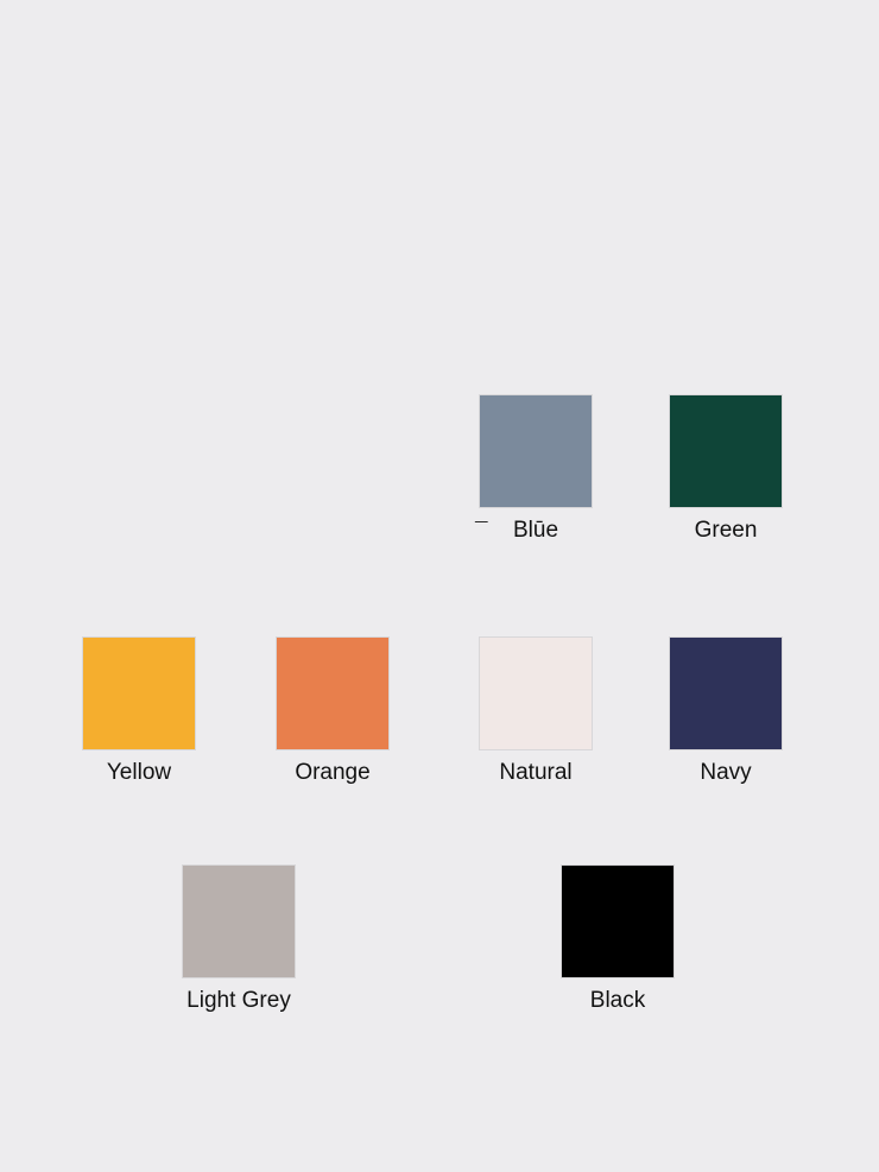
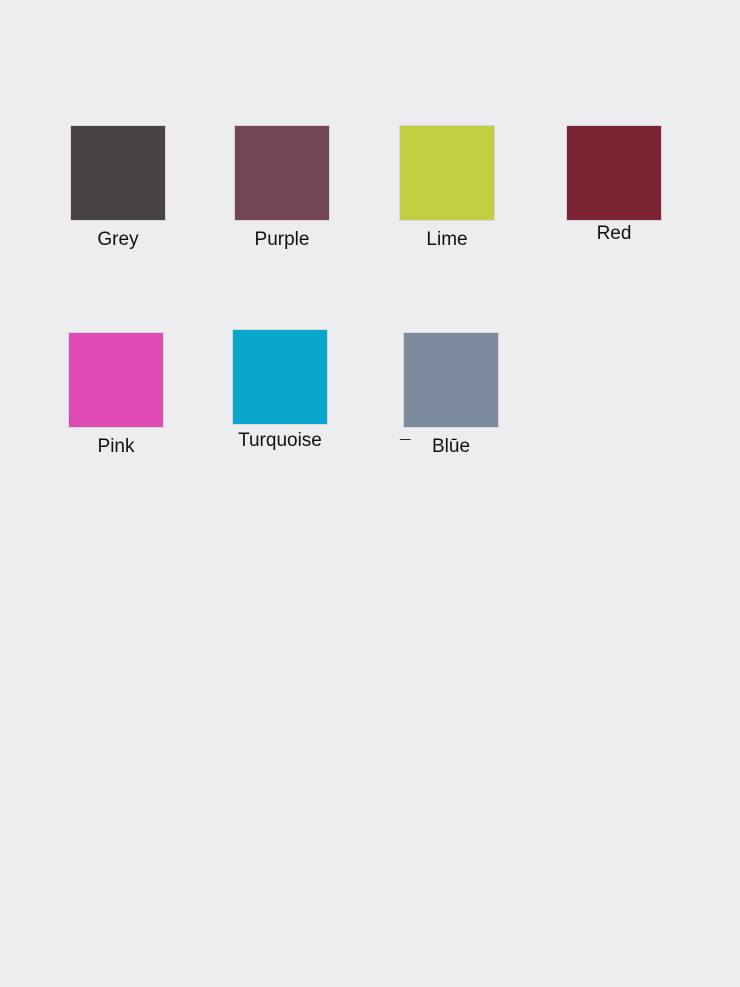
+ Grey
+ Purple
+ Lime
+ Red
+ Pink
+ Turquoise
  ¯
  Blūe
- Green
- Yellow
- Orange
- Natural
- Navy
- Light Grey
- Black
